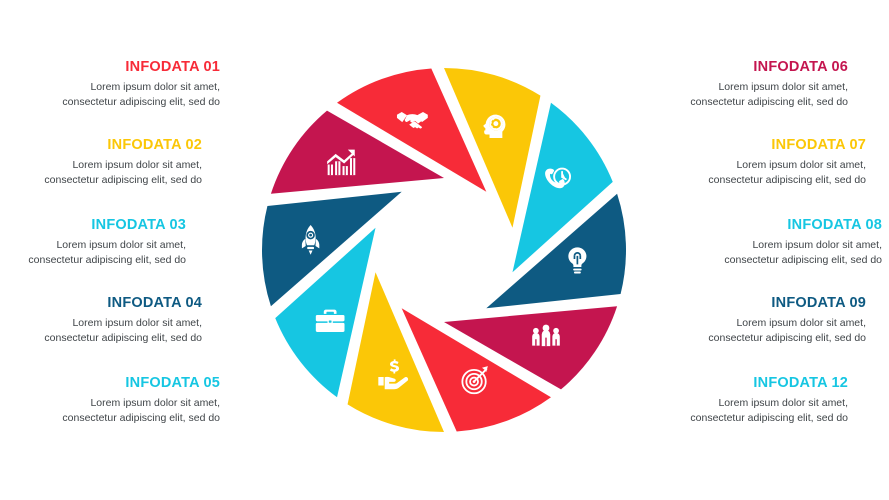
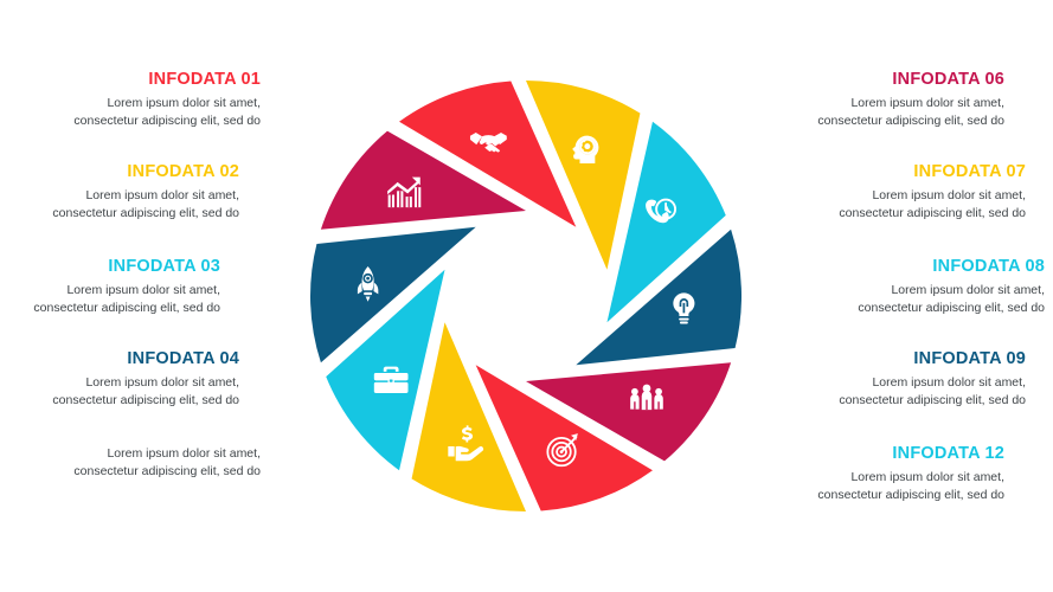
  INFODATA 01
  Lorem ipsum dolor sit amet, consectetur adipiscing elit, sed do
  INFODATA 02
  Lorem ipsum dolor sit amet, consectetur adipiscing elit, sed do
  INFODATA 03
  Lorem ipsum dolor sit amet, consectetur adipiscing elit, sed do
  INFODATA 04
  Lorem ipsum dolor sit amet, consectetur adipiscing elit, sed do
- INFODATA 05
  Lorem ipsum dolor sit amet, consectetur adipiscing elit, sed do
  INFODATA 06
  Lorem ipsum dolor sit amet, consectetur adipiscing elit, sed do
  INFODATA 07
  Lorem ipsum dolor sit amet, consectetur adipiscing elit, sed do
  INFODATA 08
  Lorem ipsum dolor sit amet, consectetur adipiscing elit, sed do
  INFODATA 09
  Lorem ipsum dolor sit amet, consectetur adipiscing elit, sed do
  INFODATA 12
  Lorem ipsum dolor sit amet, consectetur adipiscing elit, sed do
